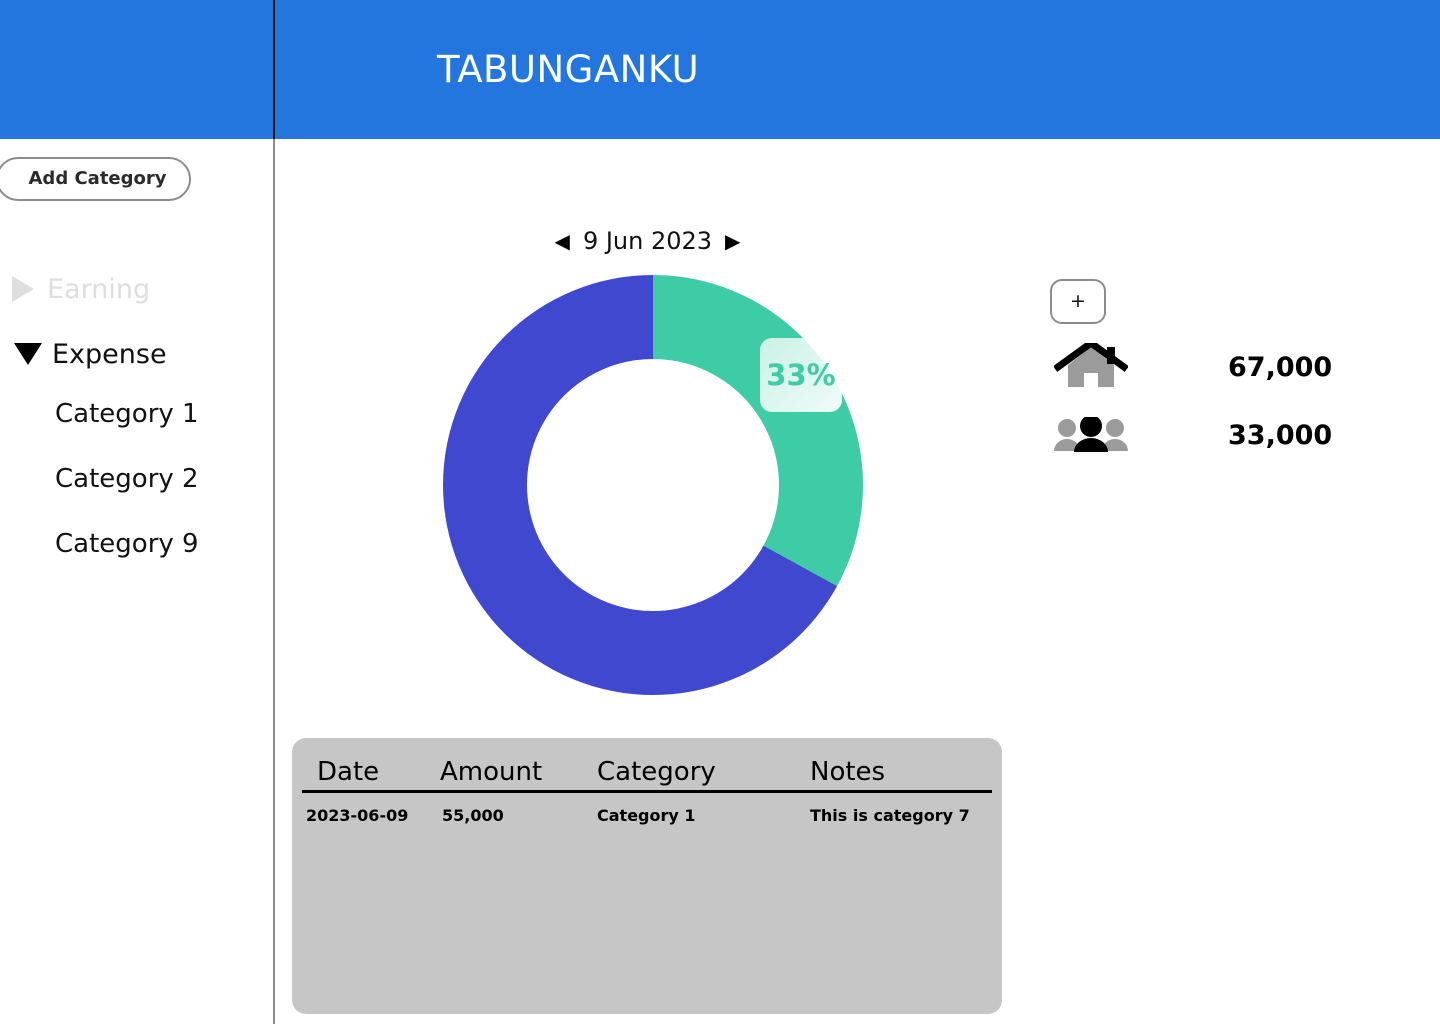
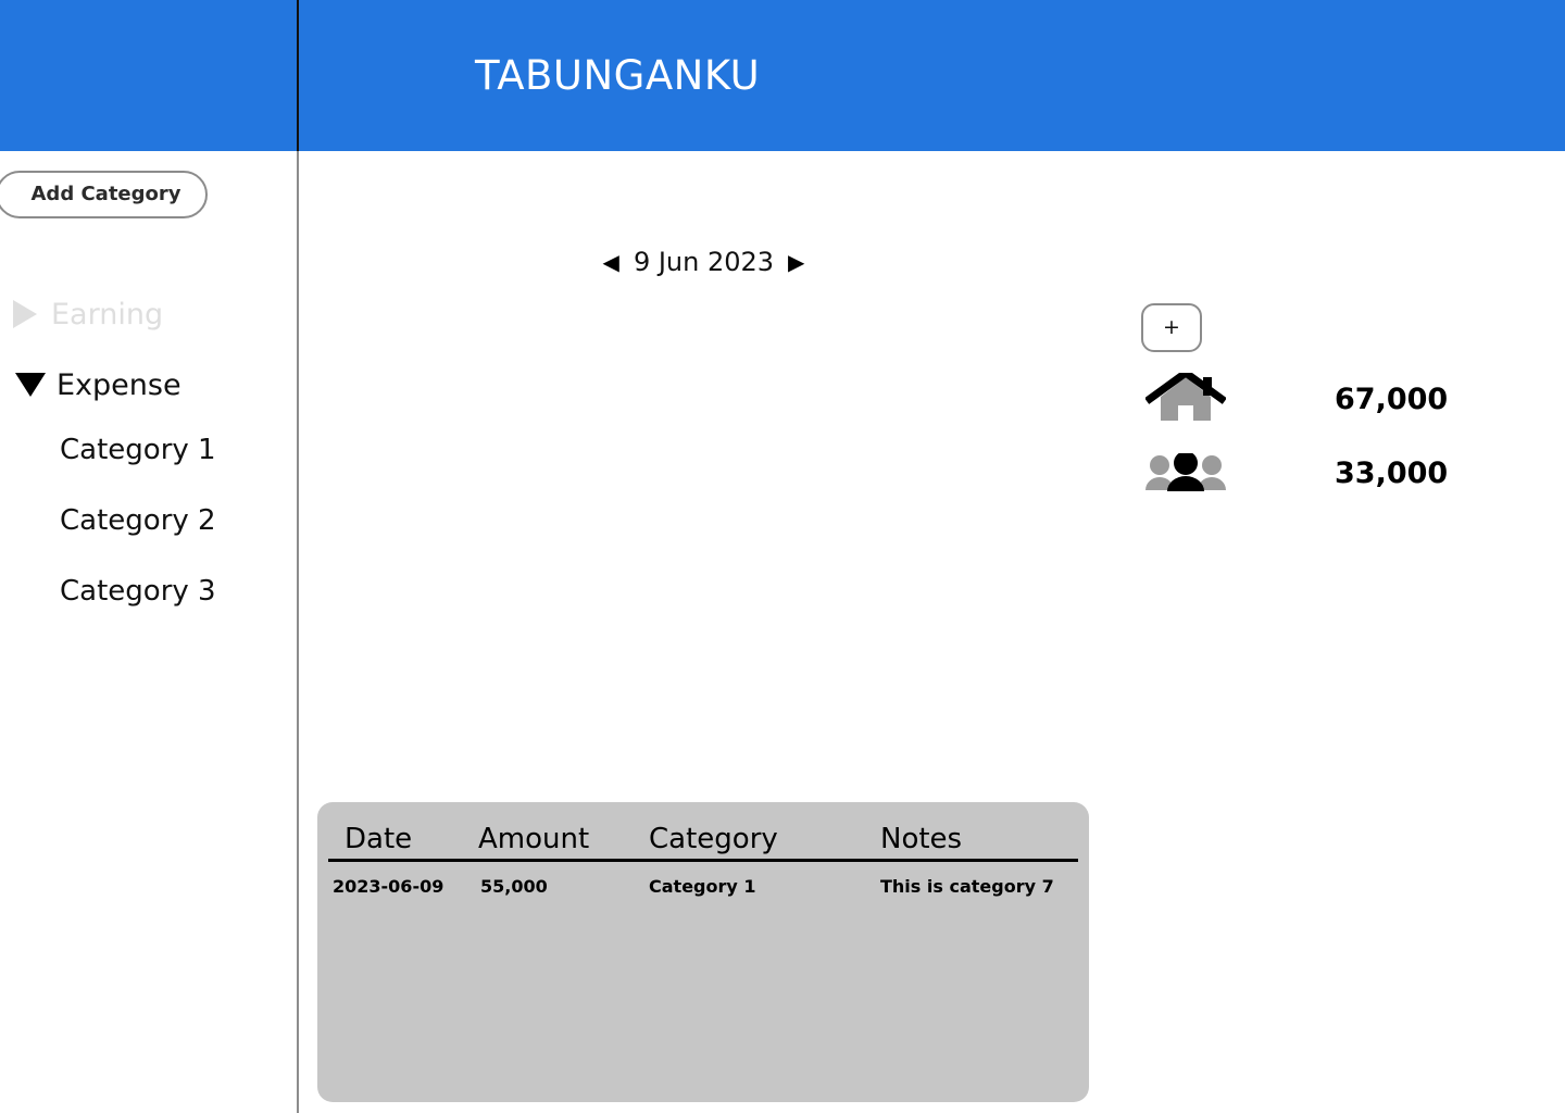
  TABUNGANKU
  Add Category
  Earning
  Expense
  Category 1
  Category 2
- Category 9
+ Category 3
  ◀
  9 Jun 2023
  ▶
- 33%
  +
  67,000
  33,000
  Date
  Amount
  Category
  Notes
  2023-06-09
  55,000
  Category 1
  This is category 7
